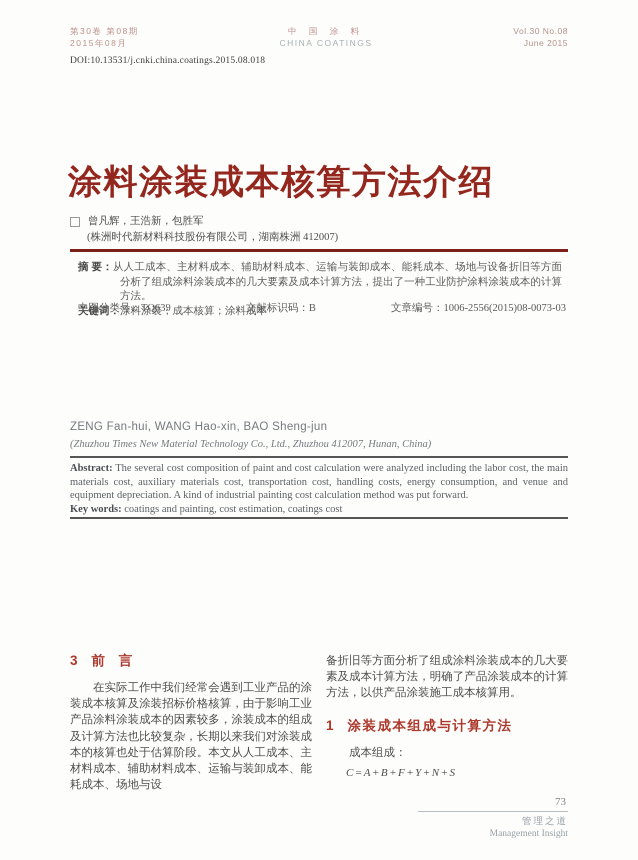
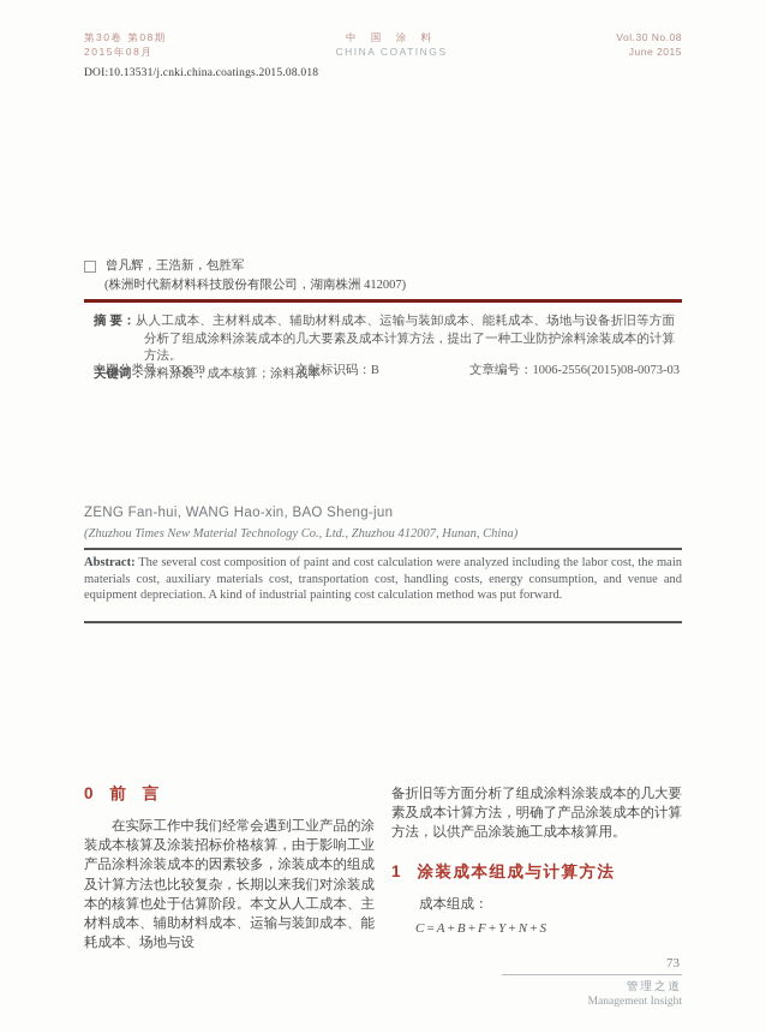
  第30卷 第08期
  2015年08月
  中 国 涂 料
  CHINA COATINGS
  Vol.30 No.08
  June 2015
  DOI:10.13531/j.cnki.china.coatings.2015.08.018
- 涂料涂装成本核算方法介绍
  曾凡辉，王浩新，包胜军
  (株洲时代新材料科技股份有限公司，湖南株洲 412007)
  摘 要：从人工成本、主材料成本、辅助材料成本、运输与装卸成本、能耗成本、场地与设备折旧等方面分析了组成涂料涂装成本的几大要素及成本计算方法，提出了一种工业防护涂料涂装成本的计算方法。
  关键词：涂料涂装；成本核算；涂料成本
  中图分类号：TQ639
  文献标识码：B
  文章编号：1006-2556(2015)08-0073-03
  ZENG Fan-hui, WANG Hao-xin, BAO Sheng-jun
  (Zhuzhou Times New Material Technology Co., Ltd., Zhuzhou 412007, Hunan, China)
  Abstract: The several cost composition of paint and cost calculation were analyzed including the labor cost, the main materials cost, auxiliary materials cost, transportation cost, handling costs, energy consumption, and venue and equipment depreciation. A kind of industrial painting cost calculation method was put forward.
- Key words: coatings and painting, cost estimation, coatings cost
- 3
+ 0
  前 言
  在实际工作中我们经常会遇到工业产品的涂装成本核算及涂装招标价格核算，由于影响工业产品涂料涂装成本的因素较多，涂装成本的组成及计算方法也比较复杂，长期以来我们对涂装成本的核算也处于估算阶段。本文从人工成本、主材料成本、辅助材料成本、运输与装卸成本、能耗成本、场地与设
  备折旧等方面分析了组成涂料涂装成本的几大要素及成本计算方法，明确了产品涂装成本的计算方法，以供产品涂装施工成本核算用。
  1
  涂装成本组成与计算方法
  成本组成：
  C=A+B+F+Y+N+S
  73
  管理之道
  Management Insight
